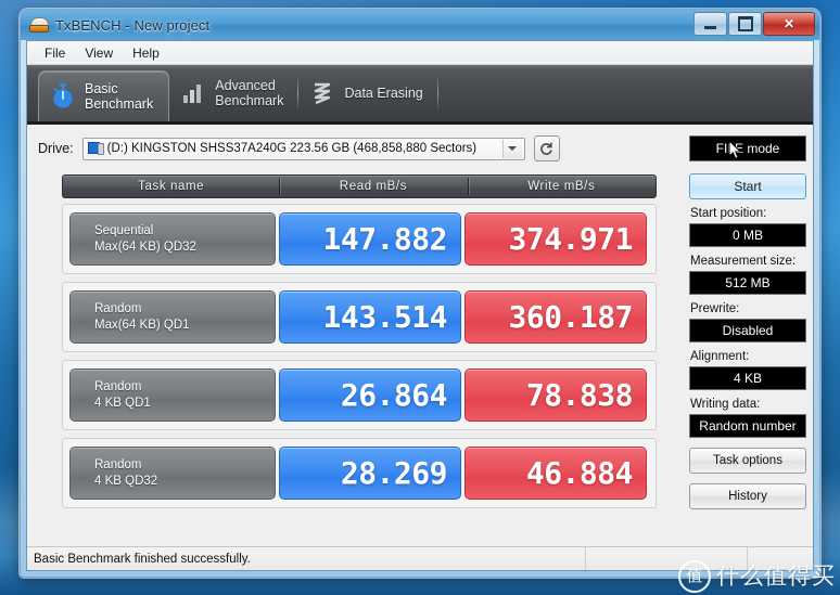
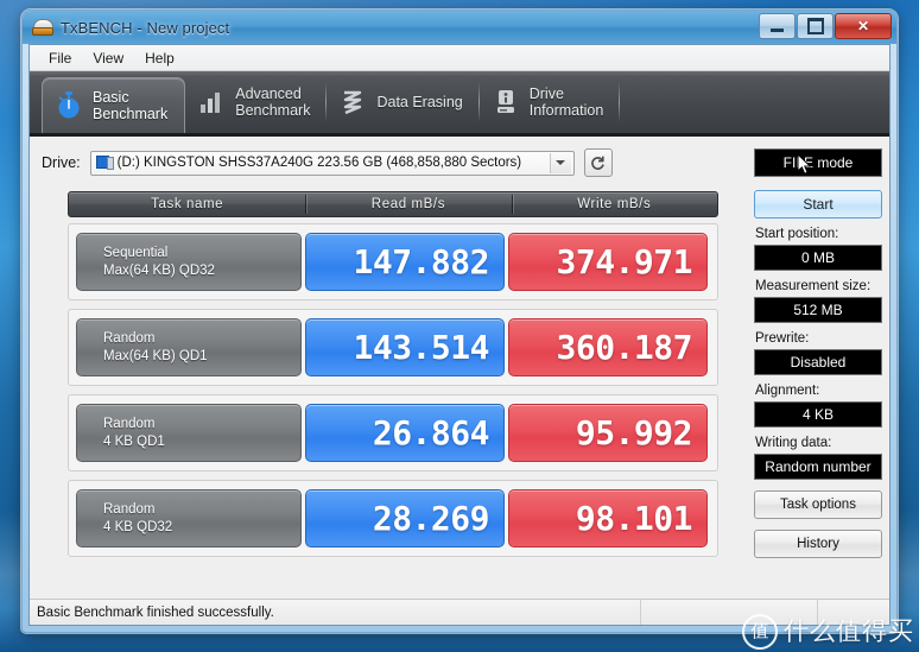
  TxBENCH - New project
  ✕
  File
  View
  Help
  Basic
  Benchmark
  Advanced
  Benchmark
  Data Erasing
+ Drive
+ Information
  Drive:
  (D:) KINGSTON SHSS37A240G 223.56 GB (468,858,880 Sectors)
  Task name
  Read mB/s
  Write mB/s
  Sequential
  Max(64 KB) QD32
  147.882
  374.971
  Random
  Max(64 KB) QD1
  143.514
  360.187
  Random
  4 KB QD1
  26.864
- 78.838
+ 95.992
  Random
  4 KB QD32
  28.269
- 46.884
+ 98.101
  FIE mode
  Start
  Start position:
  0 MB
  Measurement size:
  512 MB
  Prewrite:
  Disabled
  Alignment:
  4 KB
  Writing data:
  Random number
  Task options
  History
  Basic Benchmark finished successfully.
  值
  什么值得买
